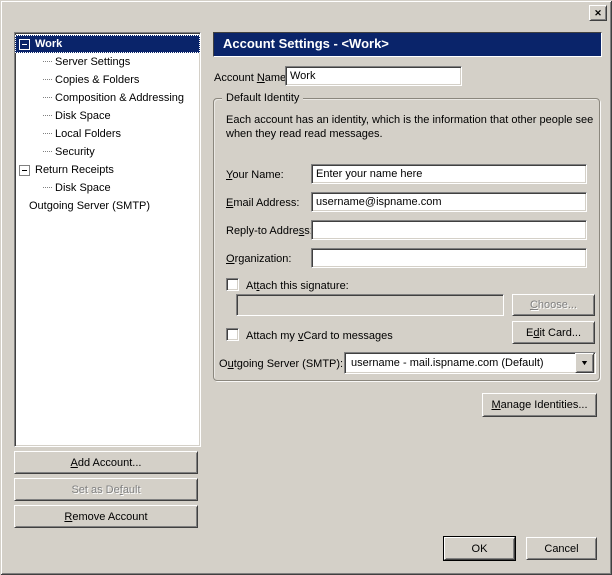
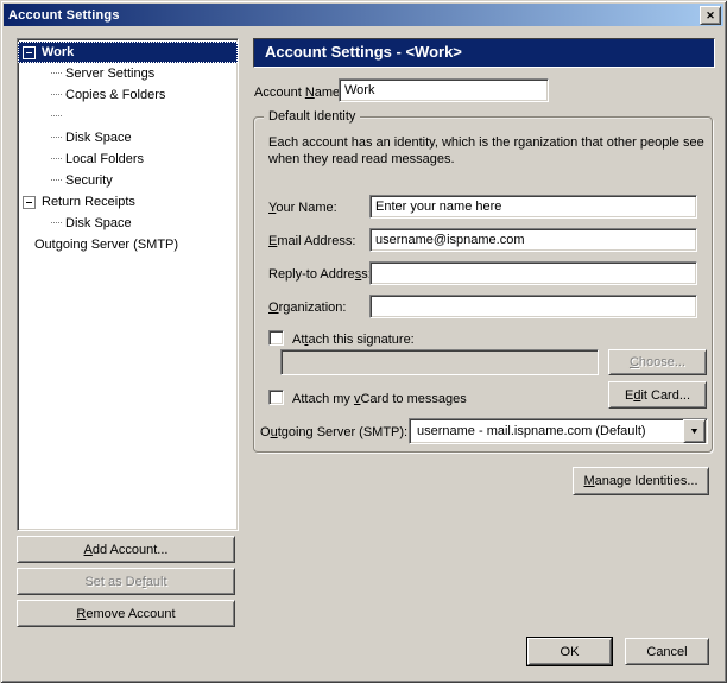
+ Account Settings
  ✕
  Work
  Server Settings
  Copies & Folders
- Composition & Addressing
  Disk Space
  Local Folders
  Security
  Return Receipts
  Disk Space
  Outgoing Server (SMTP)
  A
  dd Account...
  Set as De
  f
  ault
  R
  emove Account
  Account Settings - <Work>
  Account Name
  Work
  Default Identity
- Each account has an identity, which is the information that other people see
+ Each account has an identity, which is the rganization that other people see
  when they read read messages.
  Your Name:
  Enter your name here
  Email Address:
  username@ispname.com
  Reply-to Address
  Organization:
  Attach this signature:
  C
  hoose...
  Attach my vCard to messages
  E
  d
  it Card...
  Outgoing Server (SMTP):
  username - mail.ispname.com (Default)
  M
  anage Identities...
  OK
  Cancel
